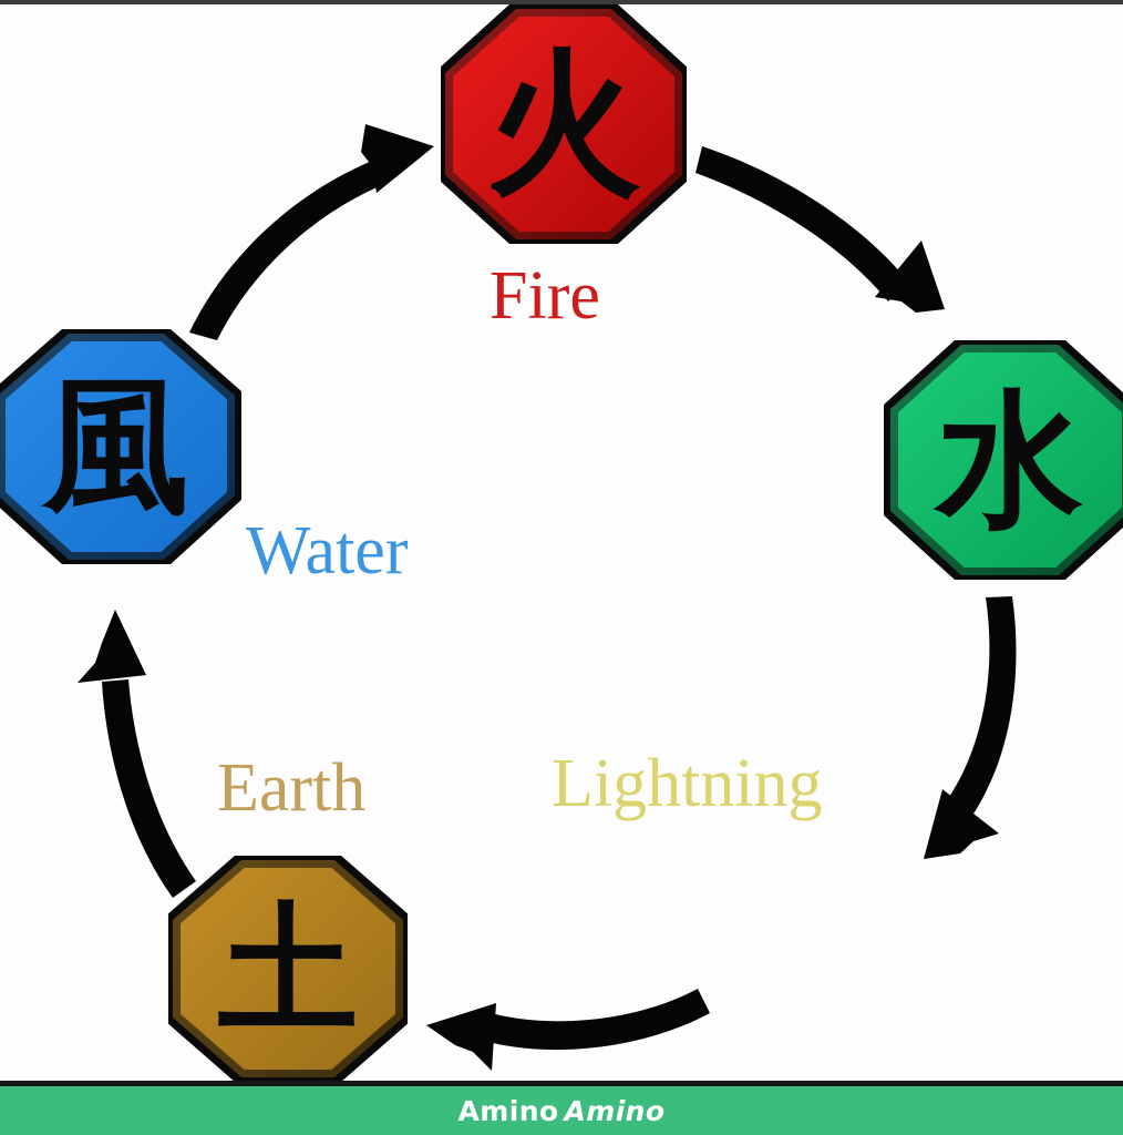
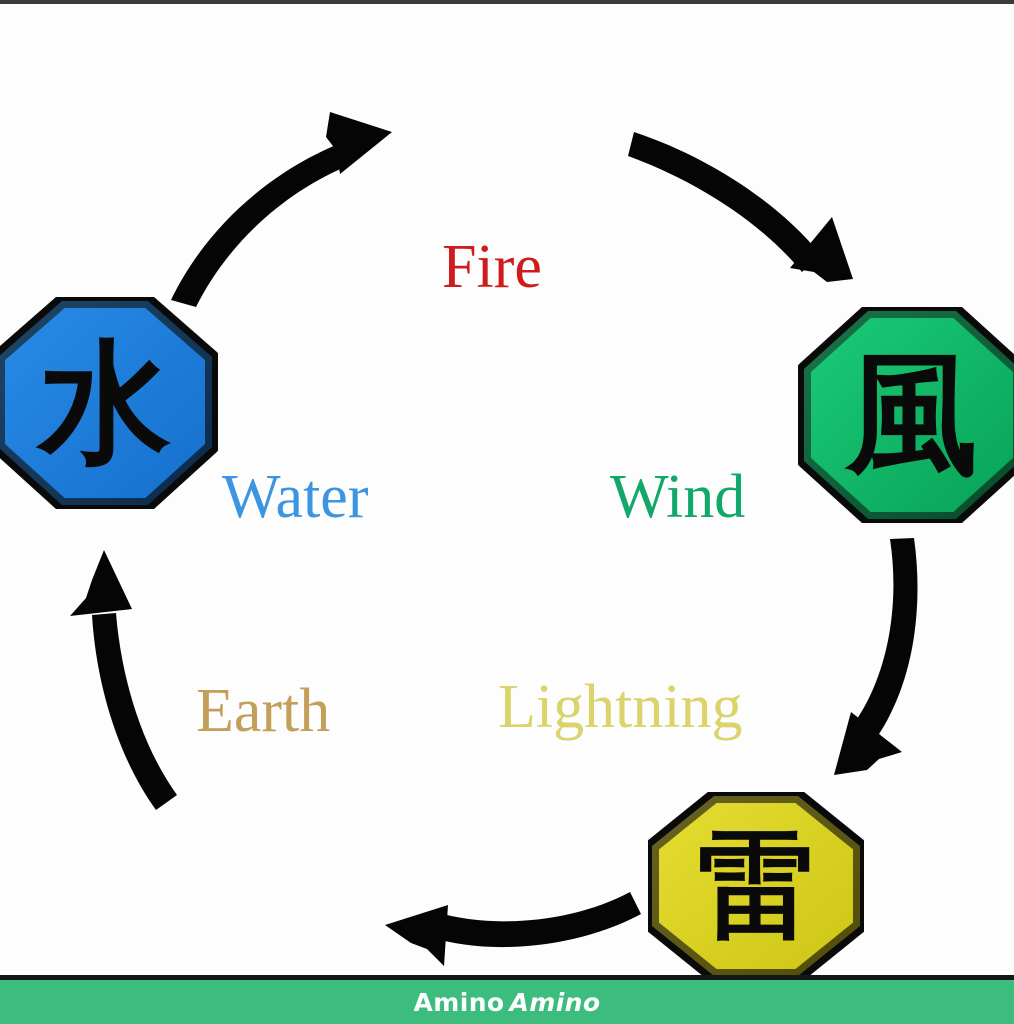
- 火
  Fire
- 水
+ 風
+ Wind
+ 雷
  Lightning
- 土
  Earth
- 風
+ 水
  Water
  Amino Amino
